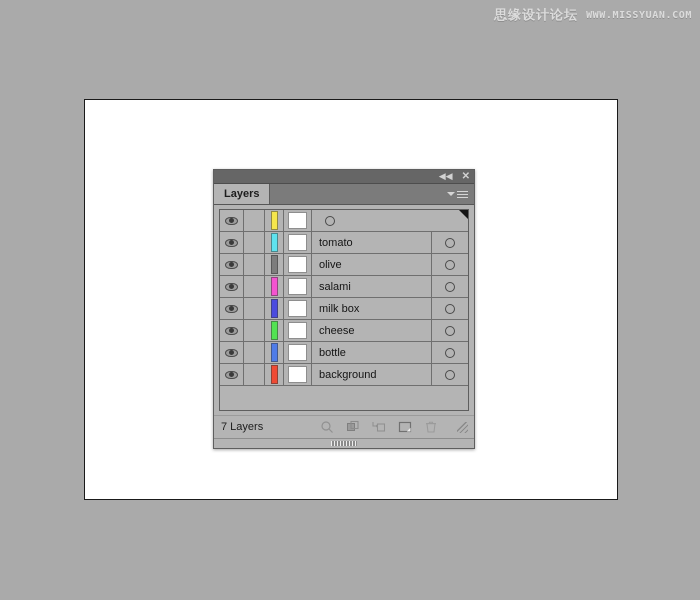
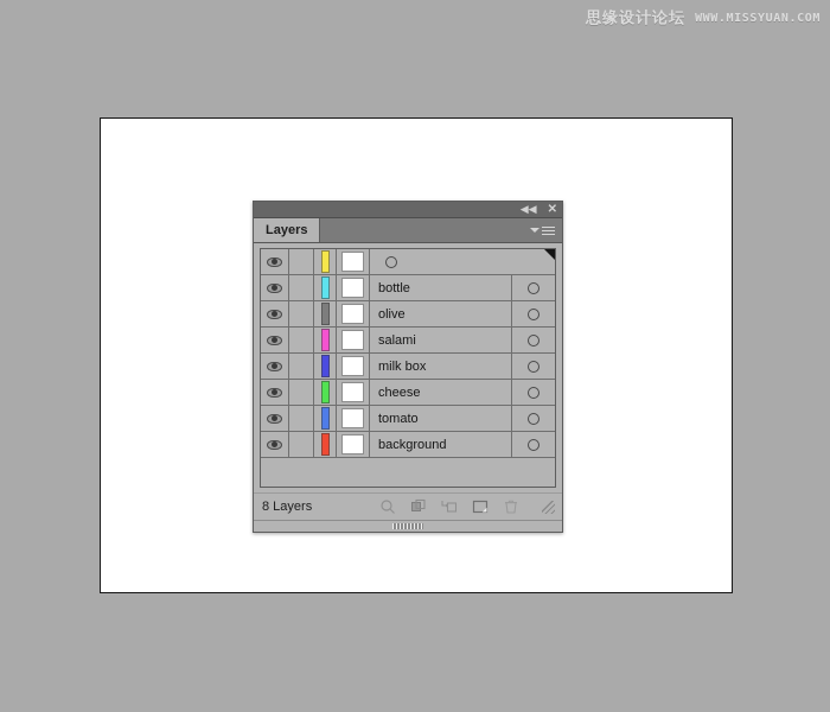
  思缘设计论坛
  WWW.MISSYUAN.COM
  ◀◀
  ✕
  Layers
- tomato
+ bottle
  olive
  salami
  milk box
  cheese
- bottle
+ tomato
  background
- 7 Layers
+ 8 Layers
